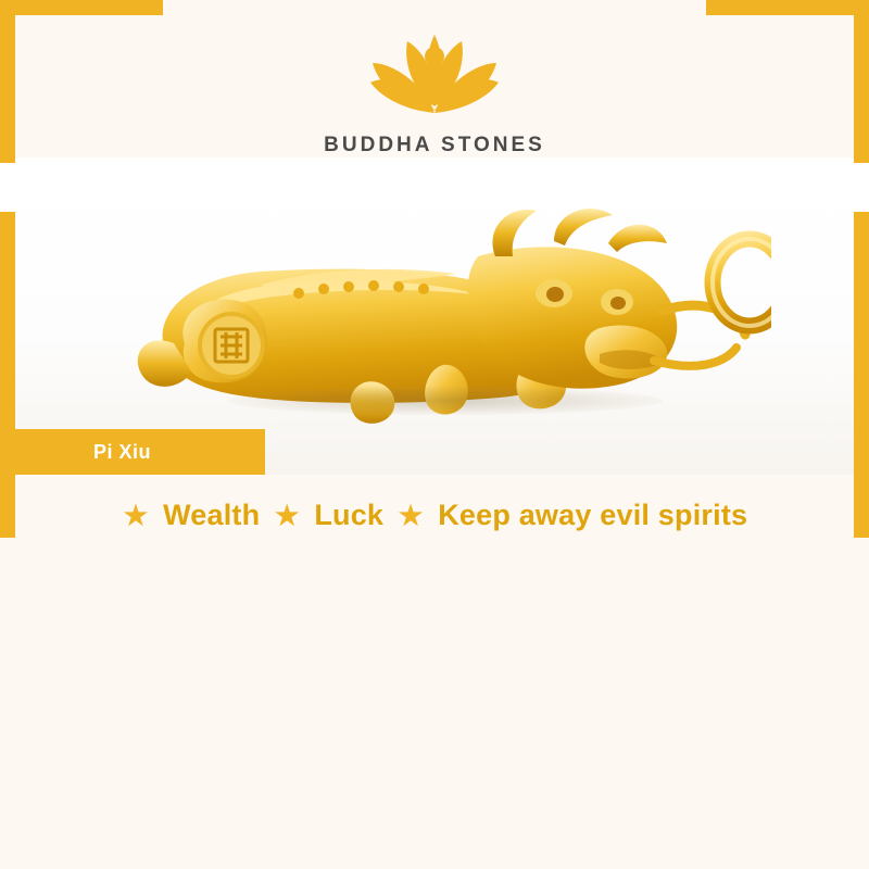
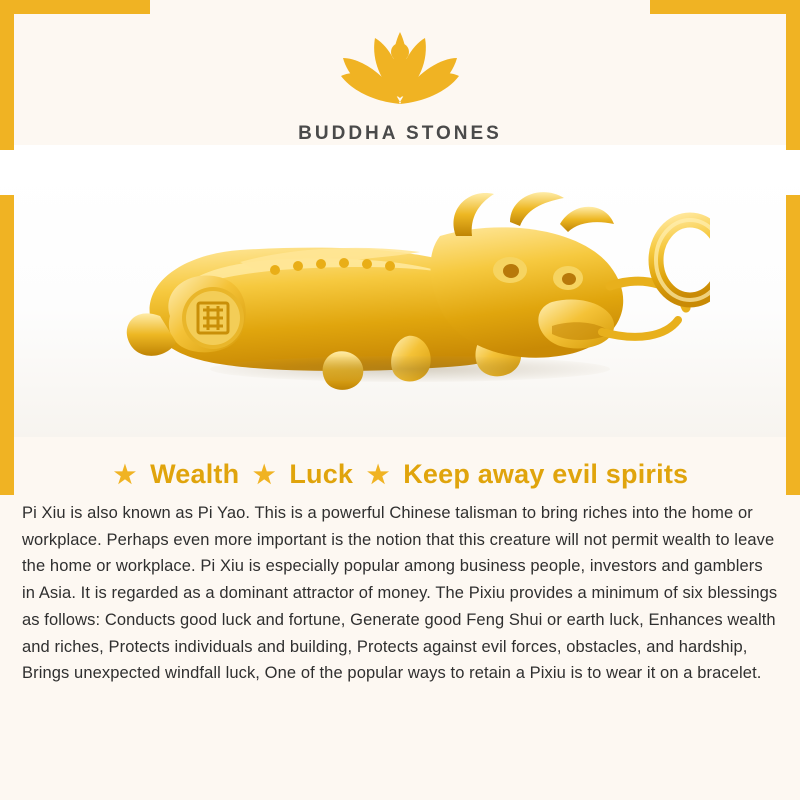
  BUDDHA STONES
- Pi Xiu
  ★ Wealth ★ Luck ★ Keep away evil spirits
+ Pi Xiu is also known as Pi Yao. This is a powerful Chinese talisman to bring riches into the home or workplace. Perhaps even more important is the notion that this creature will not permit wealth to leave the home or workplace. Pi Xiu is especially popular among business people, investors and gamblers in Asia. It is regarded as a dominant attractor of money. The Pixiu provides a minimum of six blessings as follows: Conducts good luck and fortune, Generate good Feng Shui or earth luck, Enhances wealth and riches, Protects individuals and building, Protects against evil forces, obstacles, and hardship, Brings unexpected windfall luck, One of the popular ways to retain a Pixiu is to wear it on a bracelet.
